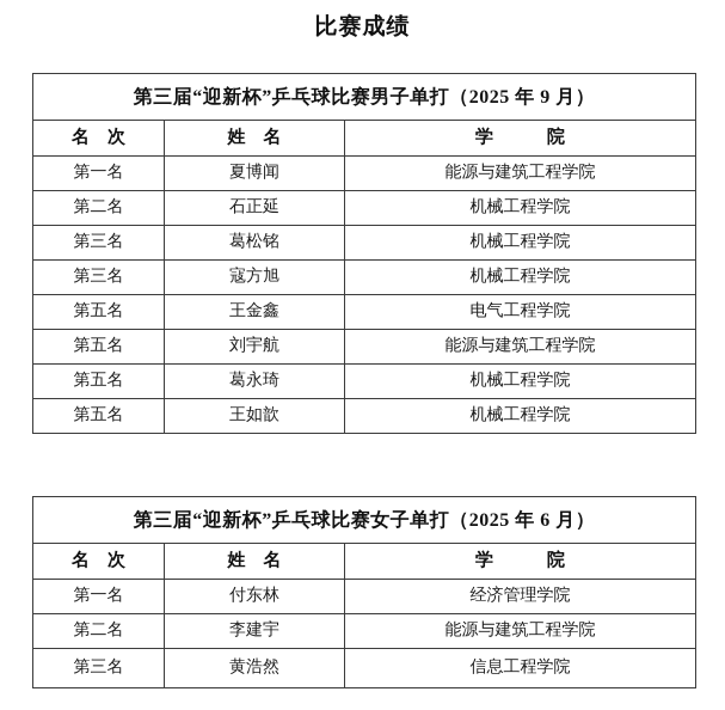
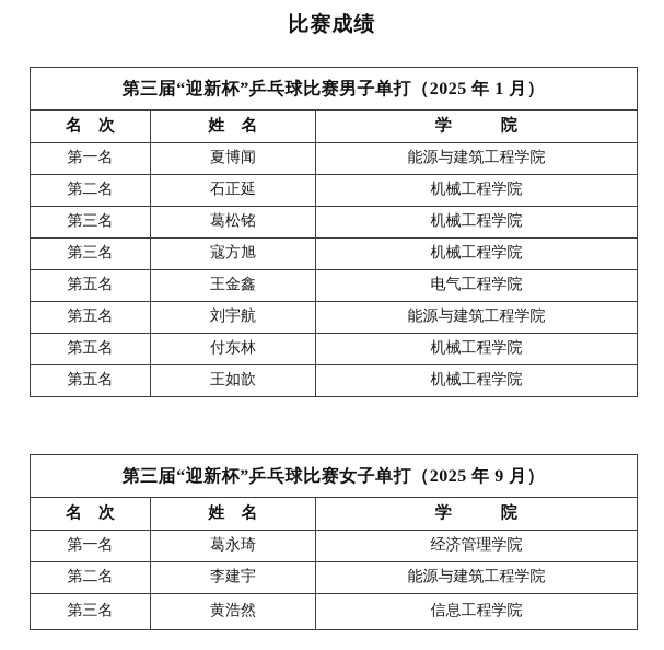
  比赛成绩
- 第三届“迎新杯”乒乓球比赛男子单打（2025 年 9 月）
+ 第三届“迎新杯”乒乓球比赛男子单打（2025 年 1 月）
  名 次	姓 名	学 院
  第一名	夏博闻	能源与建筑工程学院
  第二名	石正延	机械工程学院
  第三名	葛松铭	机械工程学院
  第三名	寇方旭	机械工程学院
  第五名	王金鑫	电气工程学院
  第五名	刘宇航	能源与建筑工程学院
- 第五名	葛永琦	机械工程学院
+ 第五名	付东林	机械工程学院
  第五名	王如歆	机械工程学院
- 第三届“迎新杯”乒乓球比赛女子单打（2025 年 6 月）
+ 第三届“迎新杯”乒乓球比赛女子单打（2025 年 9 月）
  名 次	姓 名	学 院
- 第一名	付东林	经济管理学院
+ 第一名	葛永琦	经济管理学院
  第二名	李建宇	能源与建筑工程学院
  第三名	黄浩然	信息工程学院
